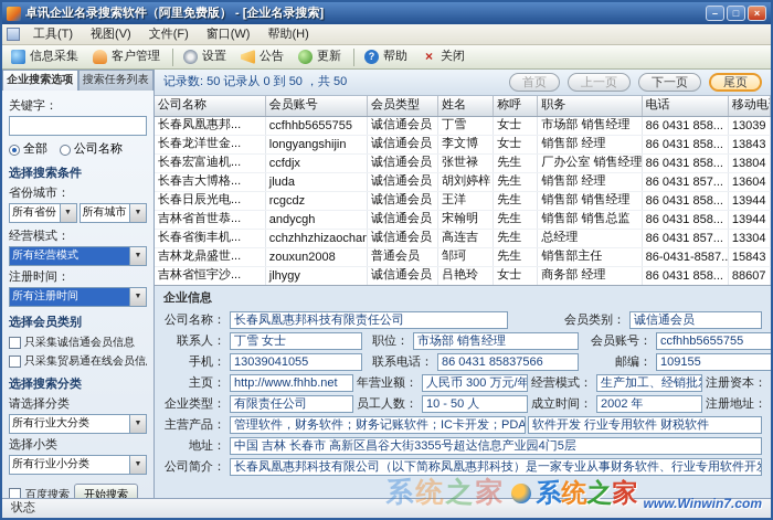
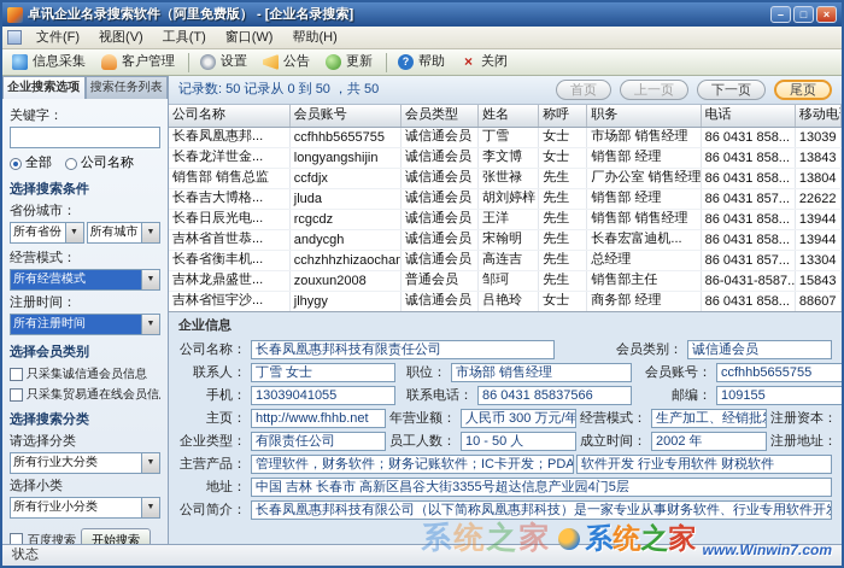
  卓讯企业名录搜索软件（阿里免费版） - [企业名录搜索]
- 工具(T)
+ 文件(F)
  视图(V)
- 文件(F)
+ 工具(T)
  窗口(W)
  帮助(H)
  信息采集
  客户管理
  设置
  公告
  更新
  帮助
  关闭
  企业搜索选项
  搜索任务列表
  关键字：
  全部
  公司名称
  选择搜索条件
  省份城市：
  所有省份
  所有城市
  经营模式：
  所有经营模式
  注册时间：
  所有注册时间
  选择会员类别
  只采集诚信通会员信息
  只采集贸易通在线会员信
  选择搜索分类
  请选择分类
  所有行业大分类
  选择小类
  所有行业小分类
  百度搜索
  开始搜索
  记录数: 50 记录从 0 到 50 ，共 50
  首页
  上一页
  下一页
  尾页
  公司名称	会员账号	会员类型	姓名	称呼	职务	电话	移动电
  长春凤凰惠邦...	ccfhhb5655755	诚信通会员	丁雪	女士	市场部 销售经理	86 0431 858...	13039
  长春龙洋世金...	longyangshijin	诚信通会员	李文博	女士	销售部 经理	86 0431 858...	13843
- 长春宏富迪机...	ccfdjx	诚信通会员	张世禄	先生	厂办公室 销售经理	86 0431 858...	13804
+ 销售部 销售总监	ccfdjx	诚信通会员	张世禄	先生	厂办公室 销售经理	86 0431 858...	13804
- 长春吉大博格...	jluda	诚信通会员	胡刘婷梓	先生	销售部 经理	86 0431 857...	13604
+ 长春吉大博格...	jluda	诚信通会员	胡刘婷梓	先生	销售部 经理	86 0431 857...	22622
  长春日辰光电...	rcgcdz	诚信通会员	王洋	先生	销售部 销售经理	86 0431 858...	13944
- 吉林省首世恭...	andycgh	诚信通会员	宋翰明	先生	销售部 销售总监	86 0431 858...	13944
+ 吉林省首世恭...	andycgh	诚信通会员	宋翰明	先生	长春宏富迪机...	86 0431 858...	13944
  长春省衡丰机...	cchzhhzhizaochan	诚信通会员	高连吉	先生	总经理	86 0431 857...	13304
  吉林龙鼎盛世...	zouxun2008	普通会员	邹珂	先生	销售部主任	86-0431-8587..	15843
  吉林省恒宇沙...	jlhygy	诚信通会员	吕艳玲	女士	商务部 经理	86 0431 858...	88607
  企业信息
  公司名称：
  长春凤凰惠邦科技有限责任公司
  会员类别：
  诚信通会员
  联系人：
  丁雪 女士
  职位：
  市场部 销售经理
  会员账号：
  ccfhhb5655755
  手机：
  13039041055
  联系电话：
  86 0431 85837566
  邮编：
  109155
  主页：
  http://www.fhhb.net
  年营业额：
  人民币 300 万元/年
  经营模式：
  生产加工、经销批
  注册资本：
  企业类型：
  有限责任公司
  员工人数：
  10 - 50 人
  成立时间：
  2002 年
  注册地址：
  主营产品：
  管理软件，财务软件；财务记账软件；IC卡开发；PDA
  软件开发 行业专用软件 财税软件
  地址：
  中国 吉林 长春市 高新区昌谷大街3355号超达信息产业园4门5层
  公司简介：
  长春凤凰惠邦科技有限公司（以下简称凤凰惠邦科技）是一家专业从事财务软件、行业专用软件开
  状态
  系统之家
  系统之家
  www.Winwin7.com
